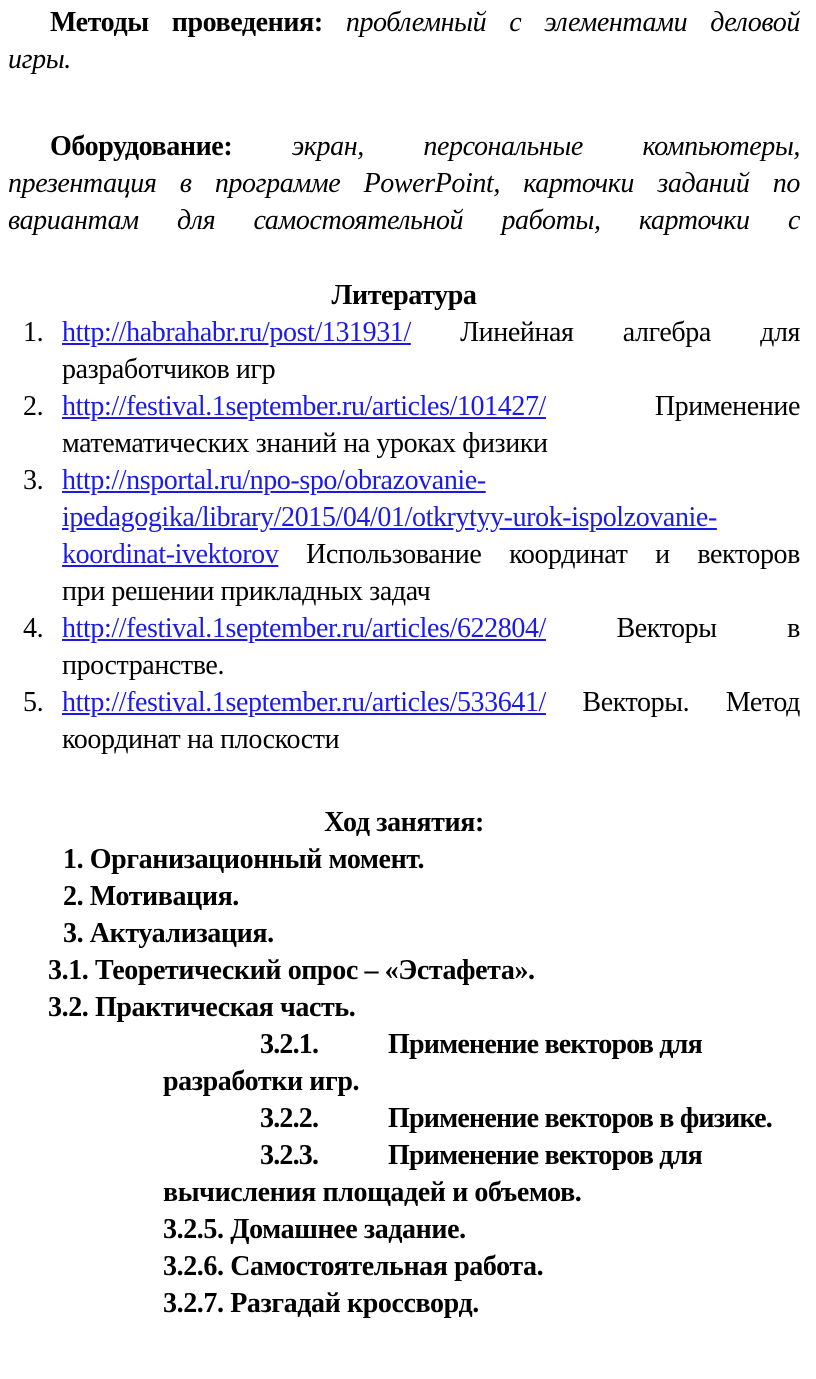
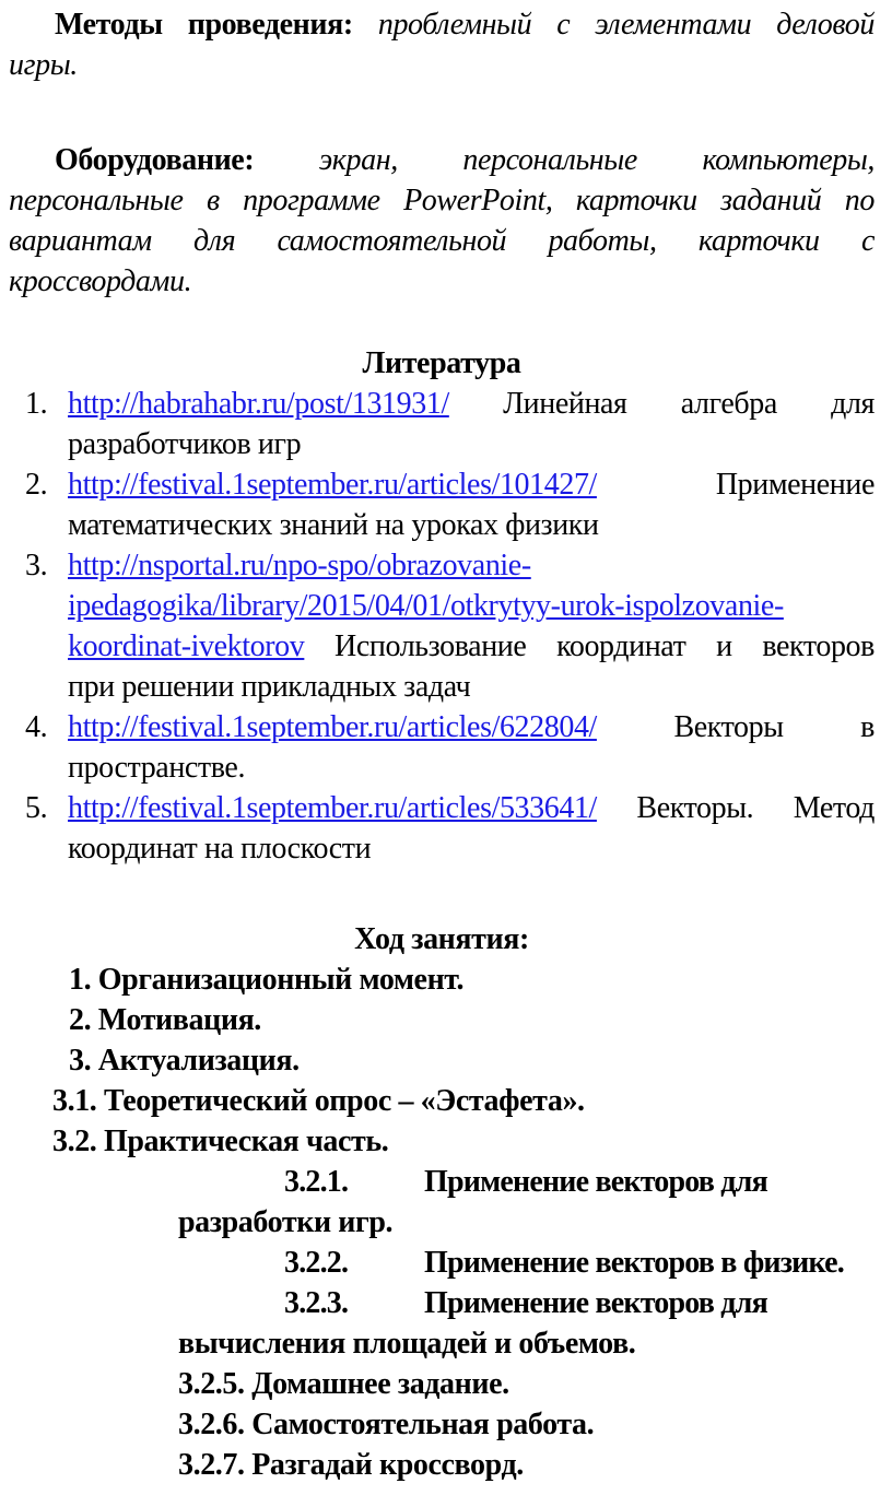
  Методы проведения: проблемный с элементами деловой
  игры.
  Оборудование: экран, персональные компьютеры,
- презентация в программе PowerPoint, карточки заданий по
+ персональные в программе PowerPoint, карточки заданий по
  вариантам для самостоятельной работы, карточки с
+ кроссвордами.
  Литература
  1. http://habrahabr.ru/post/131931/ Линейная алгебра для
  разработчиков игр
  2. http://festival.1september.ru/articles/101427/ Применение
  математических знаний на уроках физики
  3. http://nsportal.ru/npo-spo/obrazovanie-
  ipedagogika/library/2015/04/01/otkrytyy-urok-ispolzovanie-
  koordinat-ivektorov Использование координат и векторов
  при решении прикладных задач
  4. http://festival.1september.ru/articles/622804/ Векторы в
  пространстве.
  5. http://festival.1september.ru/articles/533641/ Векторы. Метод
  координат на плоскости
  Ход занятия:
  1. Организационный момент.
  2. Мотивация.
  3. Актуализация.
  3.1. Теоретический опрос – «Эстафета».
  3.2. Практическая часть.
  3.2.1. Применение векторов для
  разработки игр.
  3.2.2. Применение векторов в физике.
  3.2.3. Применение векторов для
  вычисления площадей и объемов.
  3.2.5. Домашнее задание.
  3.2.6. Самостоятельная работа.
  3.2.7. Разгадай кроссворд.
